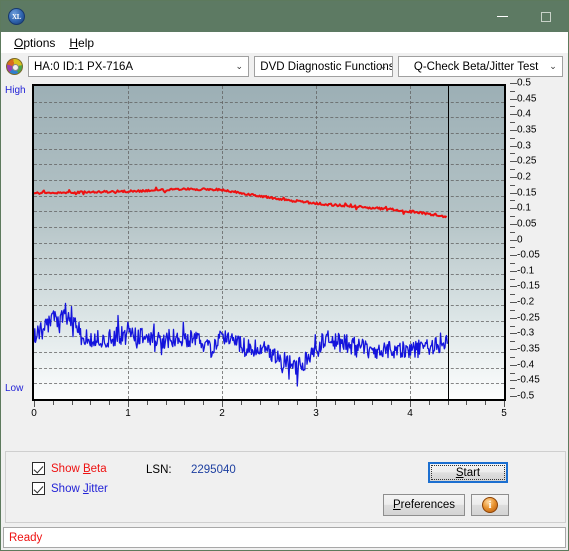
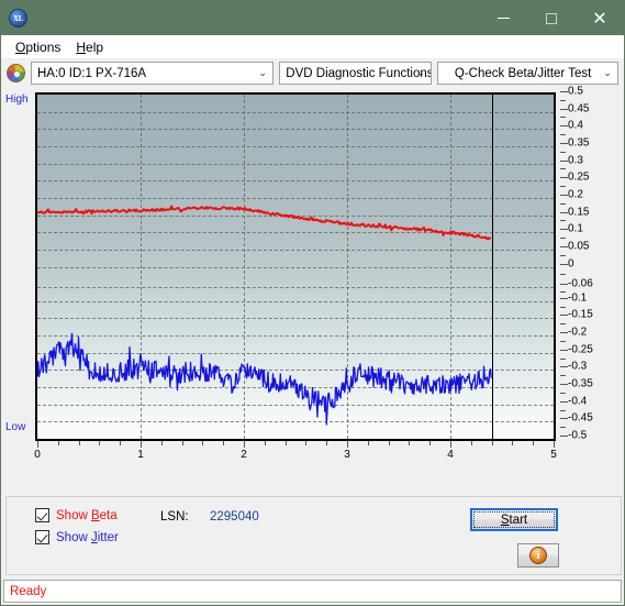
  XL
+ ✕
  Options
  Help
  HA:0 ID:1 PX-716A
  ⌄
  DVD Diagnostic Functions
  ⌄
  Q-Check Beta/Jitter Test
  ⌄
  High
  Low
  0.5
  0.45
  0.4
  0.35
  0.3
  0.25
  0.2
  0.15
  0.1
  0.05
  0
- -0.05
+ -0.06
  -0.1
  -0.15
  -0.2
  -0.25
  -0.3
  -0.35
  -0.4
  -0.45
  -0.5
  0
  1
  2
  3
  4
  5
  Show Beta
  Show Jitter
  LSN:
  2295040
  S
  tart
- Preferences
  i
  Ready
